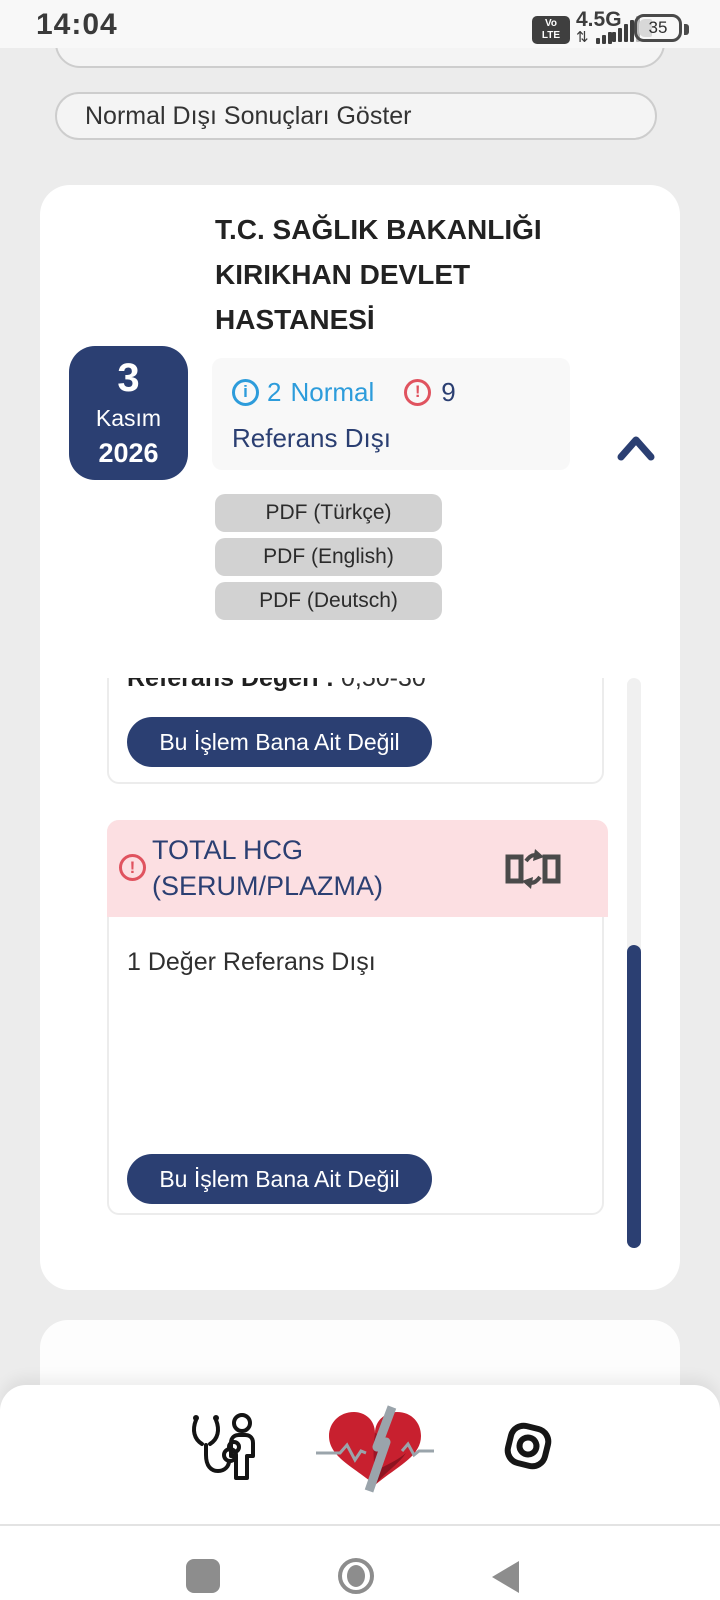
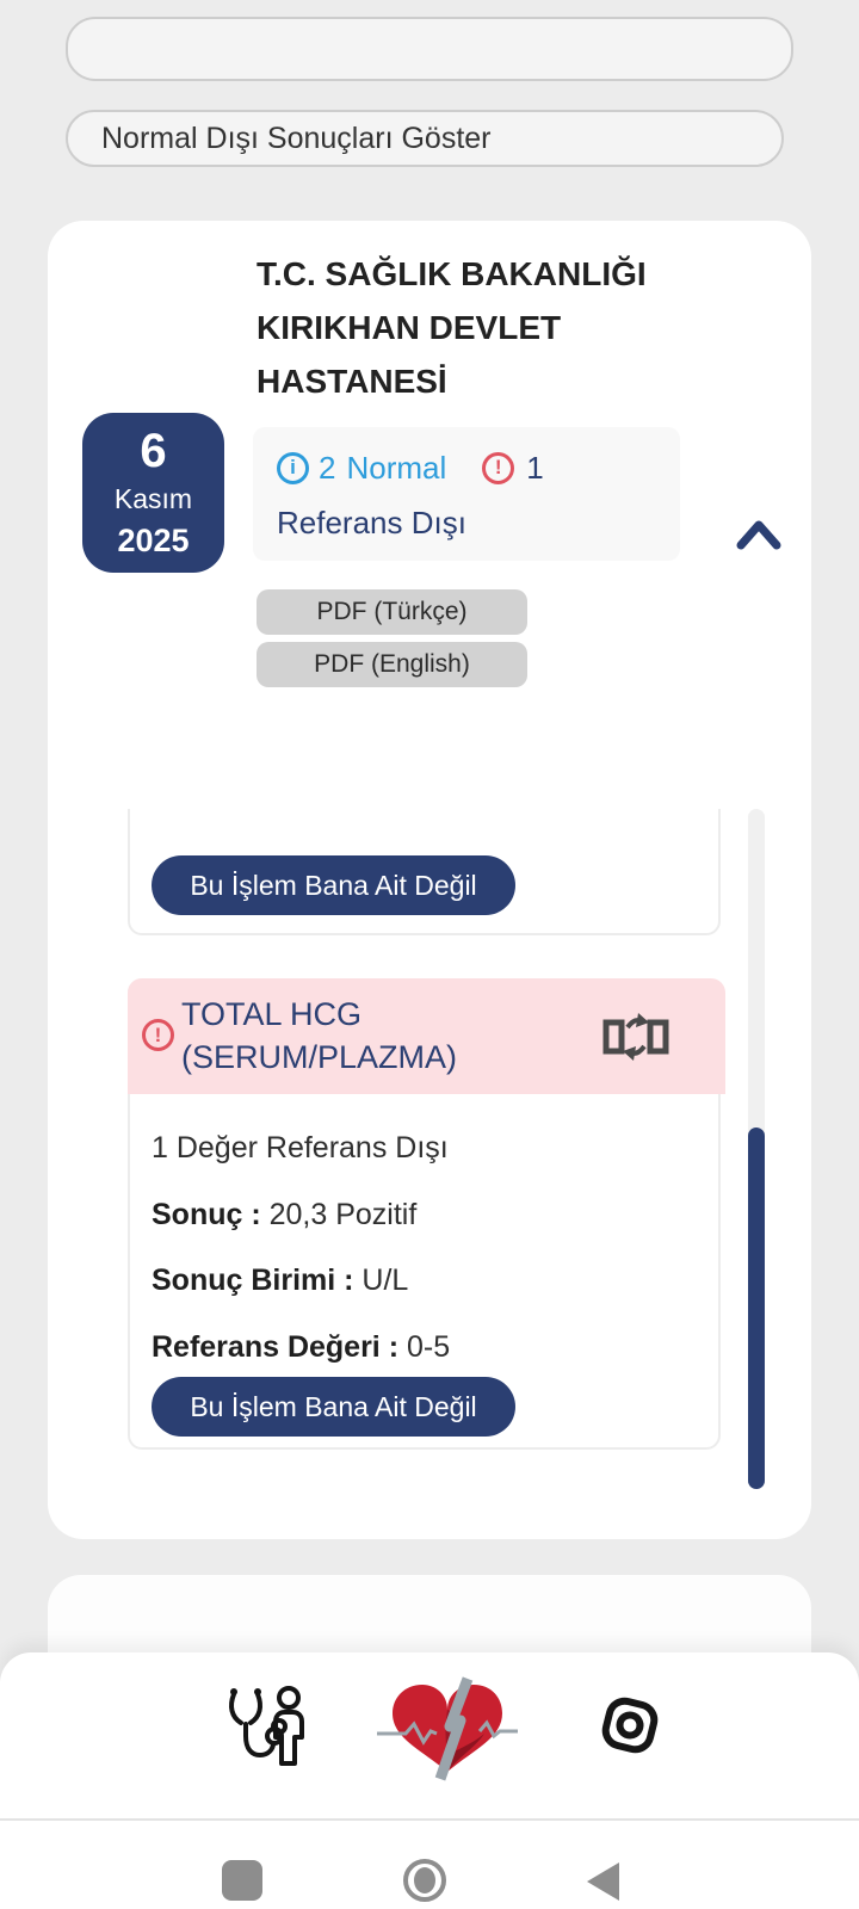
- 14:04
- Vo
- LTE
- 4.5G
- ⇅
- 35
  Normal Dışı Sonuçları Göster
  T.C. SAĞLIK BAKANLIĞI
  KIRIKHAN DEVLET
  HASTANESİ
- 3
+ 6
  Kasım
- 2026
+ 2025
  i
  2
  Normal
  !
- 9
+ 1
  Referans Dışı
  PDF (Türkçe)
  PDF (English)
- PDF (Deutsch)
- Referans Değeri : 0,50-30
  Bu İşlem Bana Ait Değil
  !
  TOTAL HCG
  (SERUM/PLAZMA)
  1 Değer Referans Dışı
+ Sonuç : 20,3 Pozitif
+ Sonuç Birimi : U/L
+ Referans Değeri : 0-5
  Bu İşlem Bana Ait Değil
